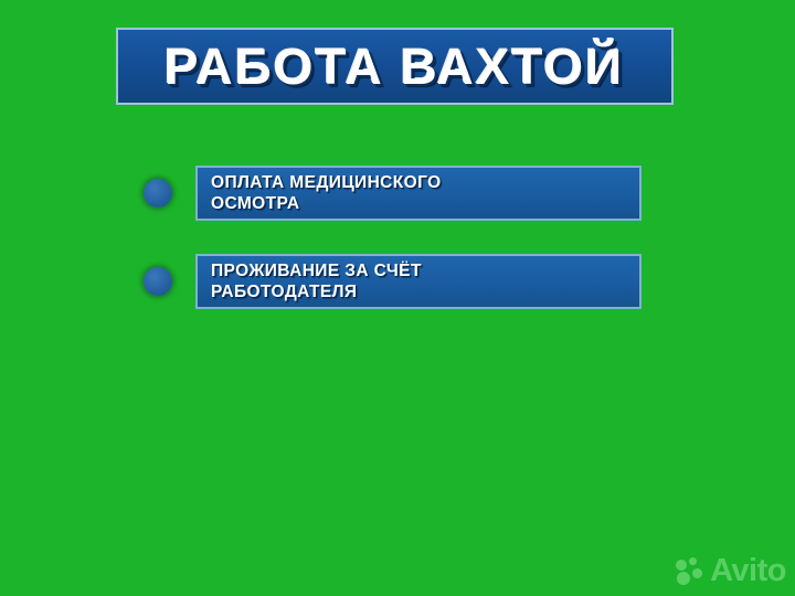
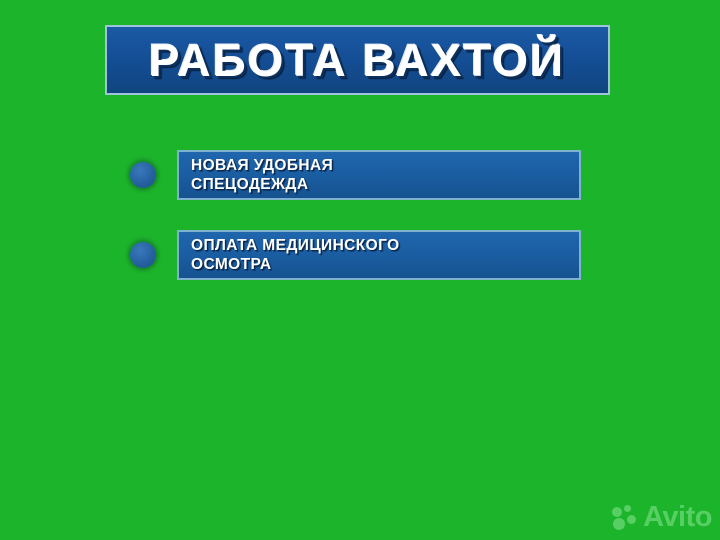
  РАБОТА ВАХТОЙ
+ НОВАЯ УДОБНАЯ
+ СПЕЦОДЕЖДА
  ОПЛАТА МЕДИЦИНСКОГО
  ОСМОТРА
- ПРОЖИВАНИЕ ЗА СЧЁТ
- РАБОТОДАТЕЛЯ
  Avito
